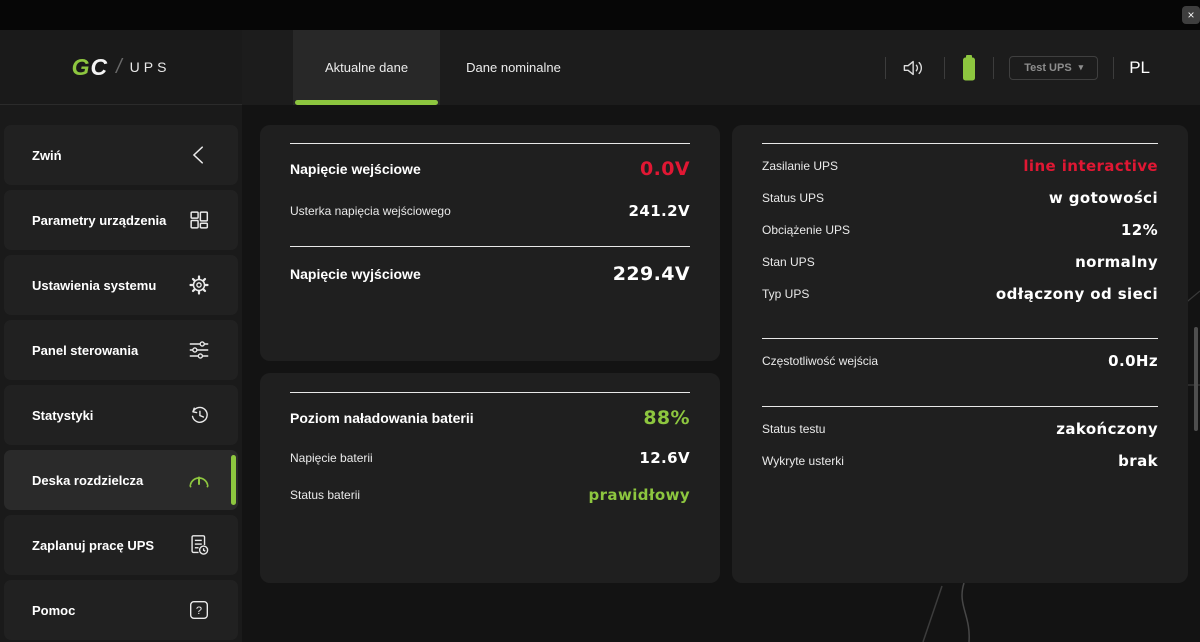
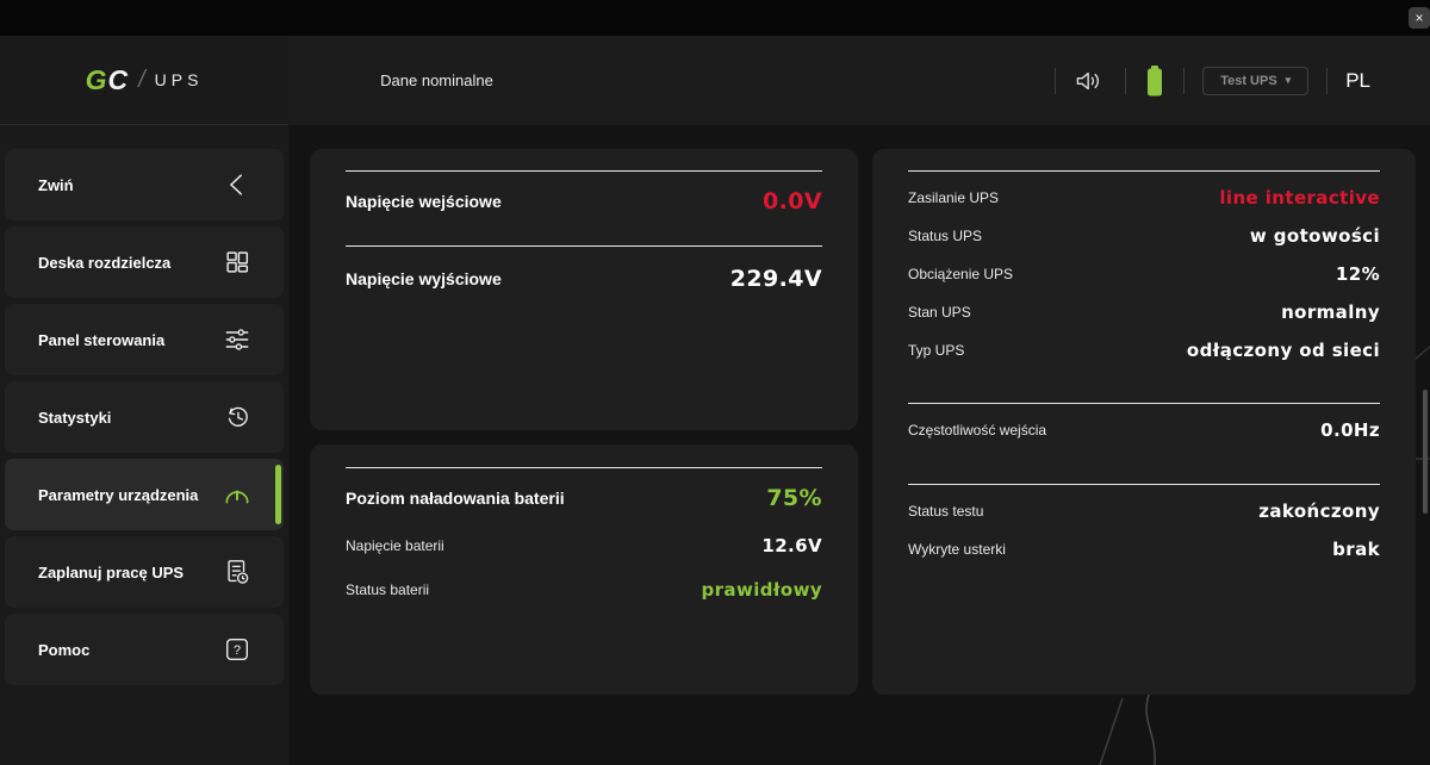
  ×
  GC
  /
  UPS
  Zwiń
- Parametry urządzenia
+ Deska rozdzielcza
- Ustawienia systemu
  Panel sterowania
  Statystyki
- Deska rozdzielcza
+ Parametry urządzenia
  Zaplanuj pracę UPS
  Pomoc
  ?
- Aktualne dane
  Dane nominalne
  Test UPS
  ▾
  PL
  Napięcie wejściowe
  0.0V
- Usterka napięcia wejściowego
- 241.2V
  Napięcie wyjściowe
  229.4V
  Poziom naładowania baterii
- 88%
+ 75%
  Napięcie baterii
  12.6V
  Status baterii
  prawidłowy
  Zasilanie UPS
  line interactive
  Status UPS
  w gotowości
  Obciążenie UPS
  12%
  Stan UPS
  normalny
  Typ UPS
  odłączony od sieci
  Częstotliwość wejścia
  0.0Hz
  Status testu
  zakończony
  Wykryte usterki
  brak
